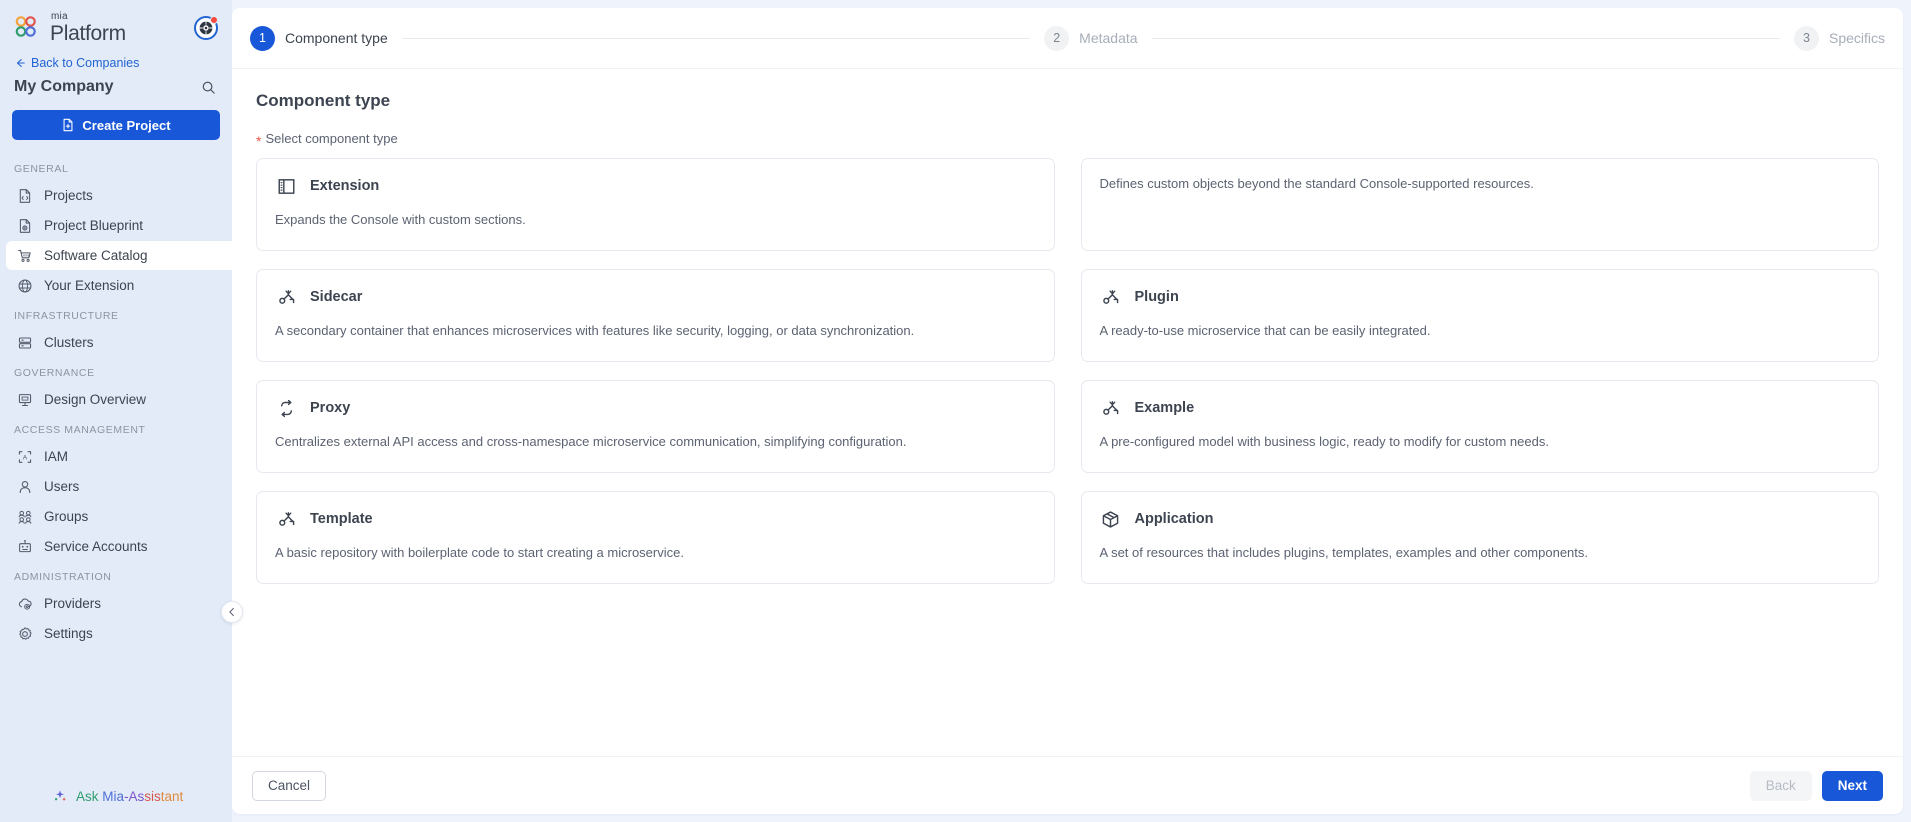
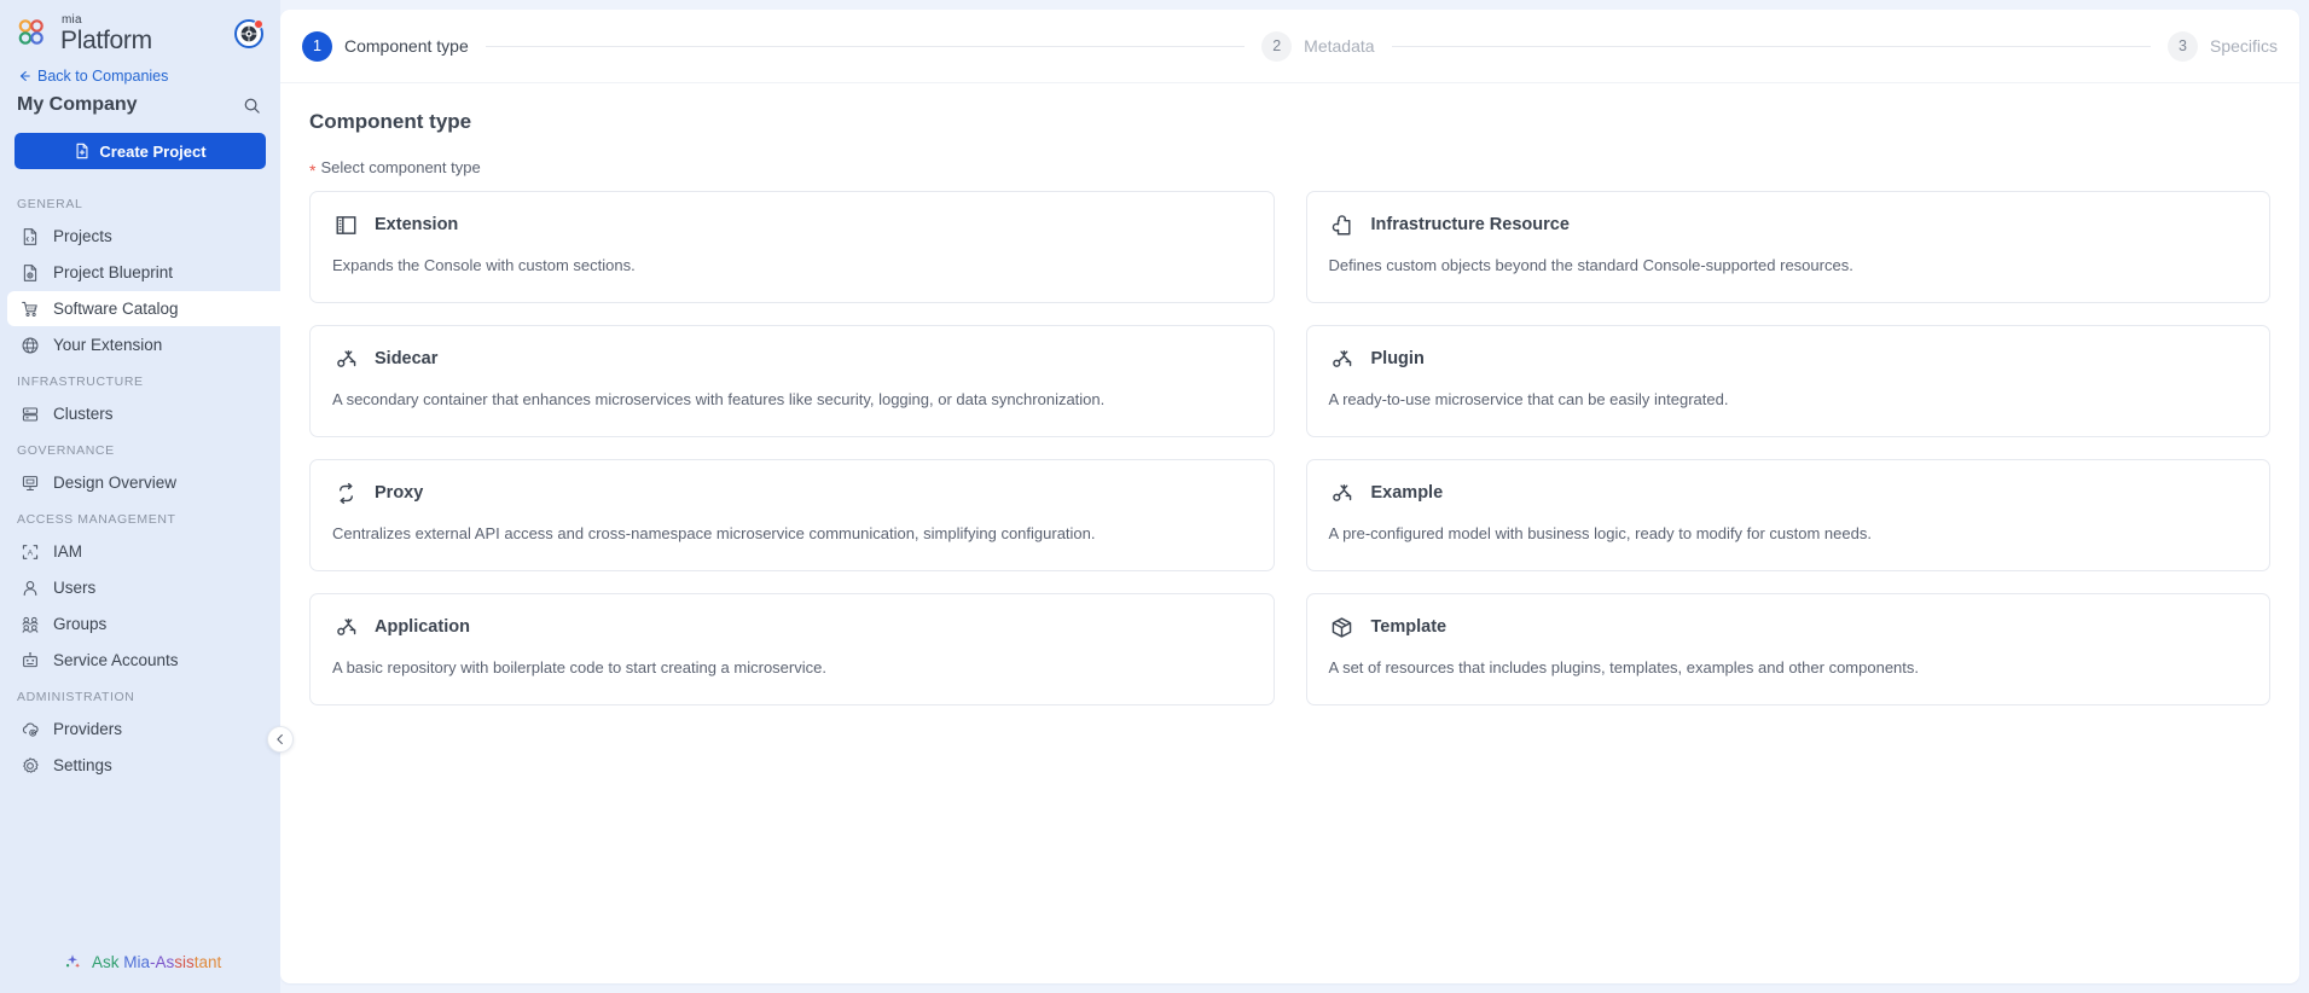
  mia
  Platform
  Back to Companies
  My Company
  Create Project
  GENERAL
  Projects
  Project Blueprint
  Software Catalog
  Your Extension
  INFRASTRUCTURE
  Clusters
  GOVERNANCE
  Design Overview
  ACCESS MANAGEMENT
  IAM
  Users
  Groups
  Service Accounts
  ADMINISTRATION
  Providers
  Settings
  Ask Mia-Assistant
  1
  Component type
  2
  Metadata
  3
  Specifics
  Component type
  *
  Select component type
  Extension
  Expands the Console with custom sections.
+ Infrastructure Resource
  Defines custom objects beyond the standard Console-supported resources.
  Sidecar
  A secondary container that enhances microservices with features like security, logging, or data synchronization.
  Plugin
  A ready-to-use microservice that can be easily integrated.
  Proxy
  Centralizes external API access and cross-namespace microservice communication, simplifying configuration.
  Example
  A pre-configured model with business logic, ready to modify for custom needs.
- Template
+ Application
  A basic repository with boilerplate code to start creating a microservice.
- Application
+ Template
  A set of resources that includes plugins, templates, examples and other components.
- Cancel
- Back
- Next
